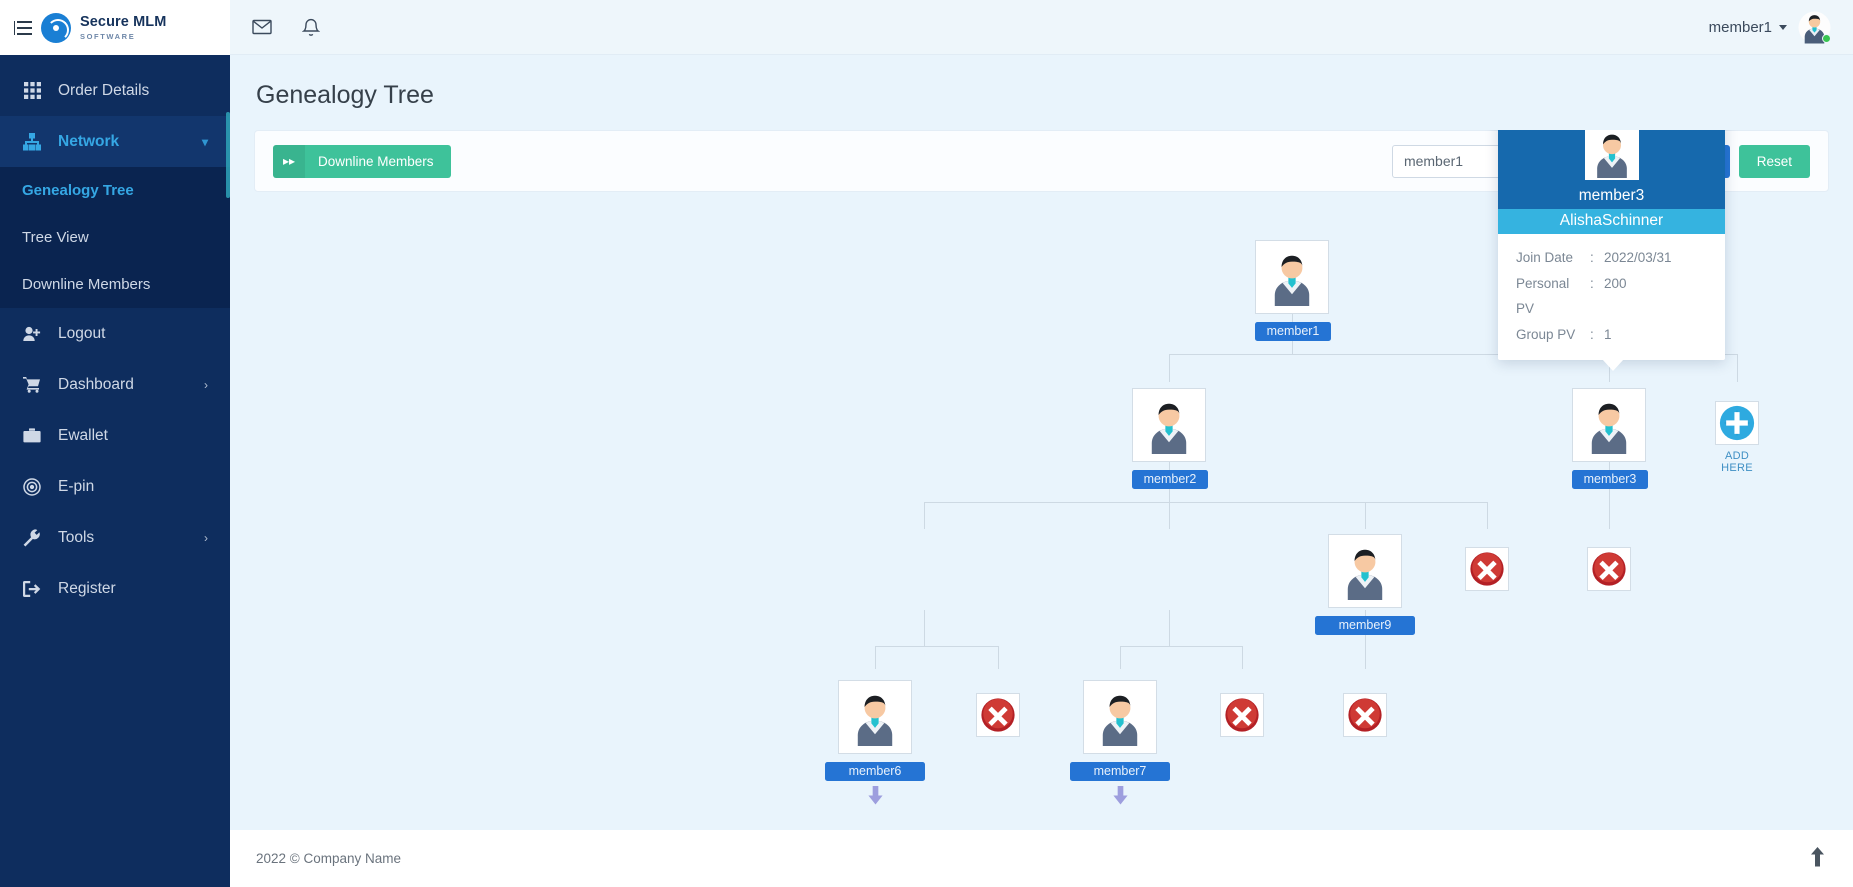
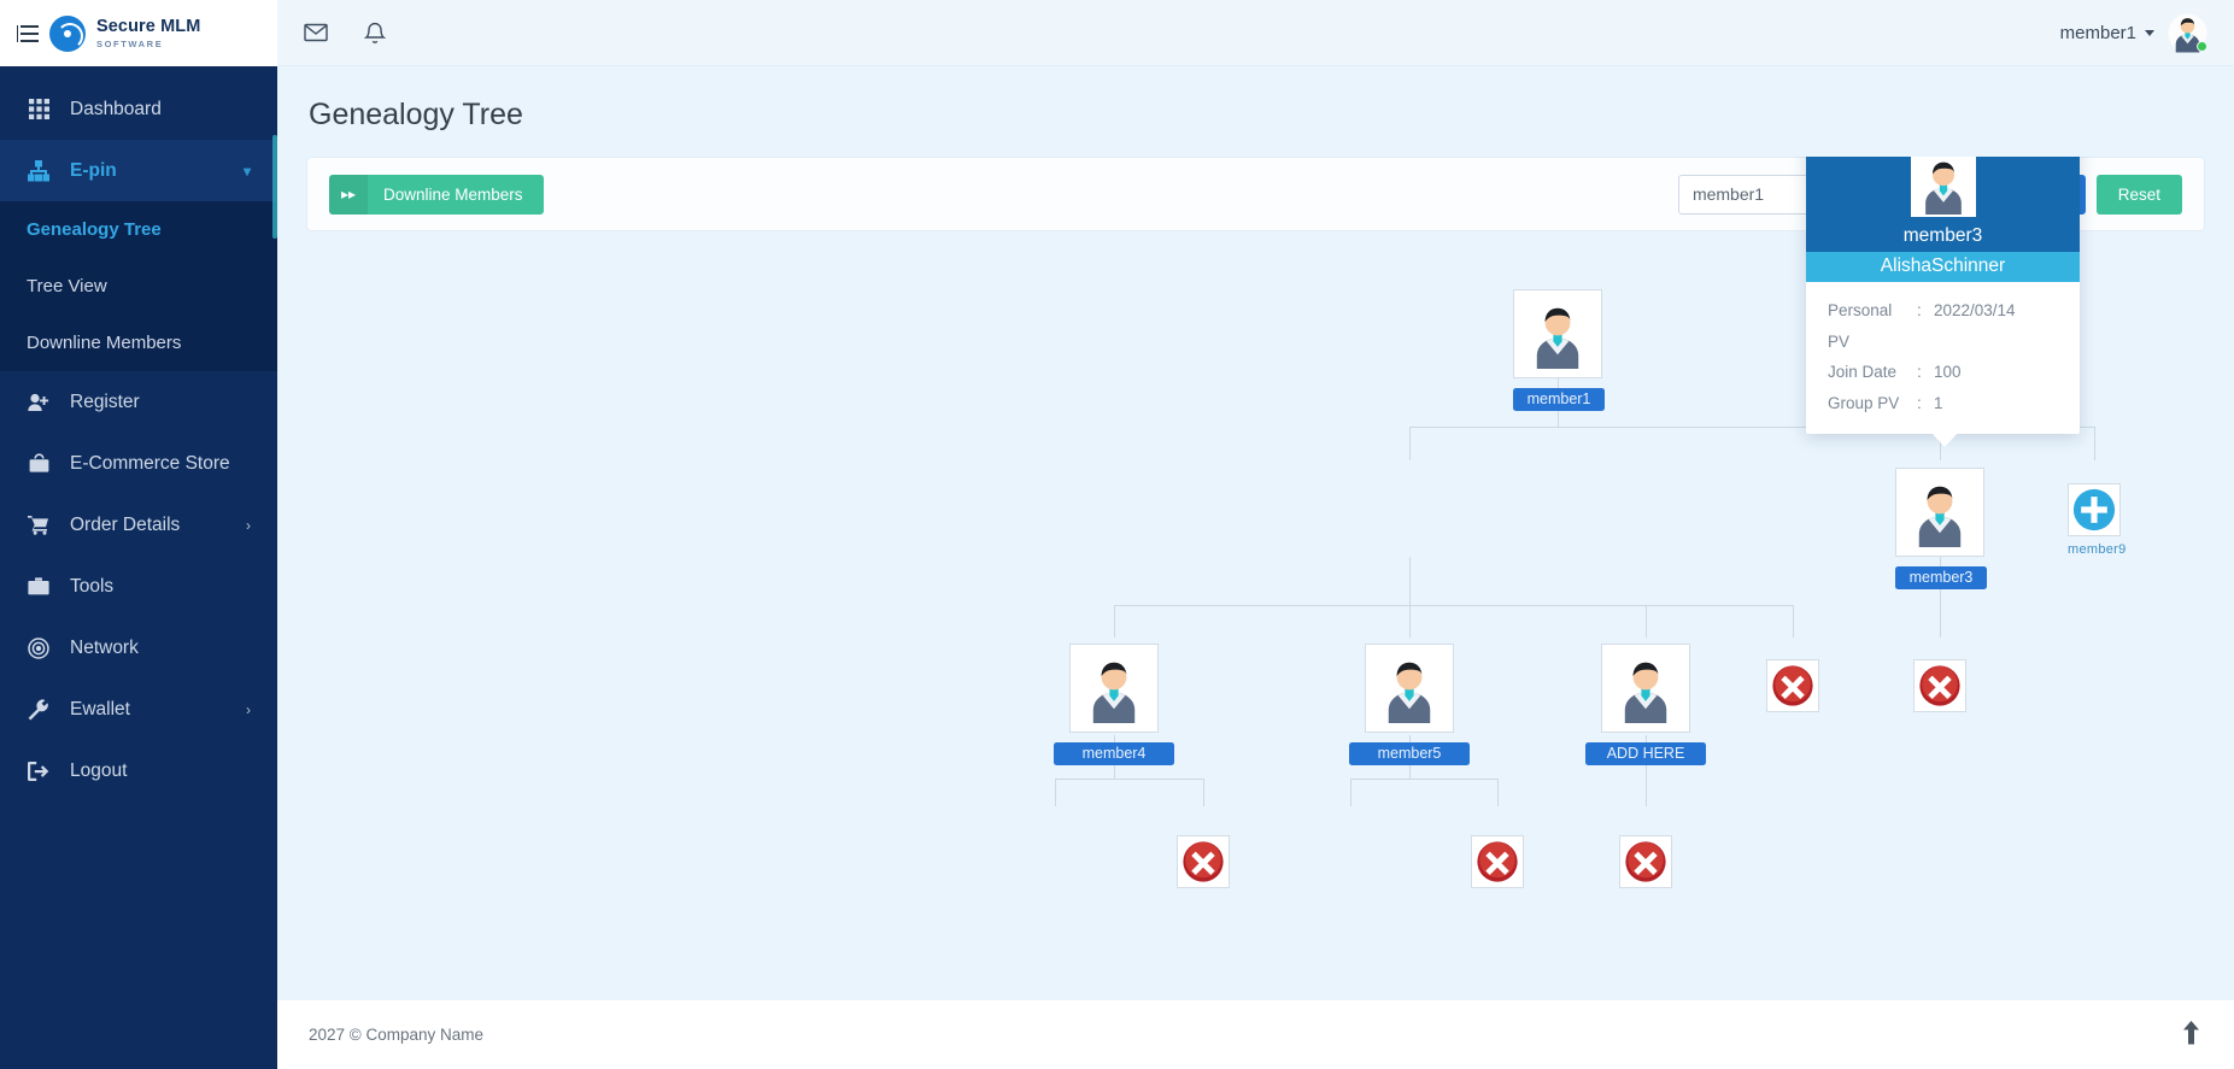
  Secure MLM
  SOFTWARE
- Order Details
+ Dashboard
- Network
+ E-pin
  ▾
  Genealogy Tree
  Tree View
  Downline Members
- Logout
+ Register
+ E-Commerce Store
- Dashboard
+ Order Details
  ›
- Ewallet
+ Tools
- E-pin
+ Network
- Tools
+ Ewallet
  ›
- Register
+ Logout
  member1
  Genealogy Tree
  ▸▸
  Downline Members
  member1
  Reset
  member1
- member2
  member3
- ADD HERE
+ member9
+ member4
+ member5
- member9
+ ADD HERE
- member6
- member7
  member3
  AlishaSchinner
- Join Date
+ Personal PV
  :
- 2022/03/31
+ 2022/03/14
- Personal PV
+ Join Date
  :
- 200
+ 100
  Group PV
  :
  1
- 2022 © Company Name
+ 2027 © Company Name
